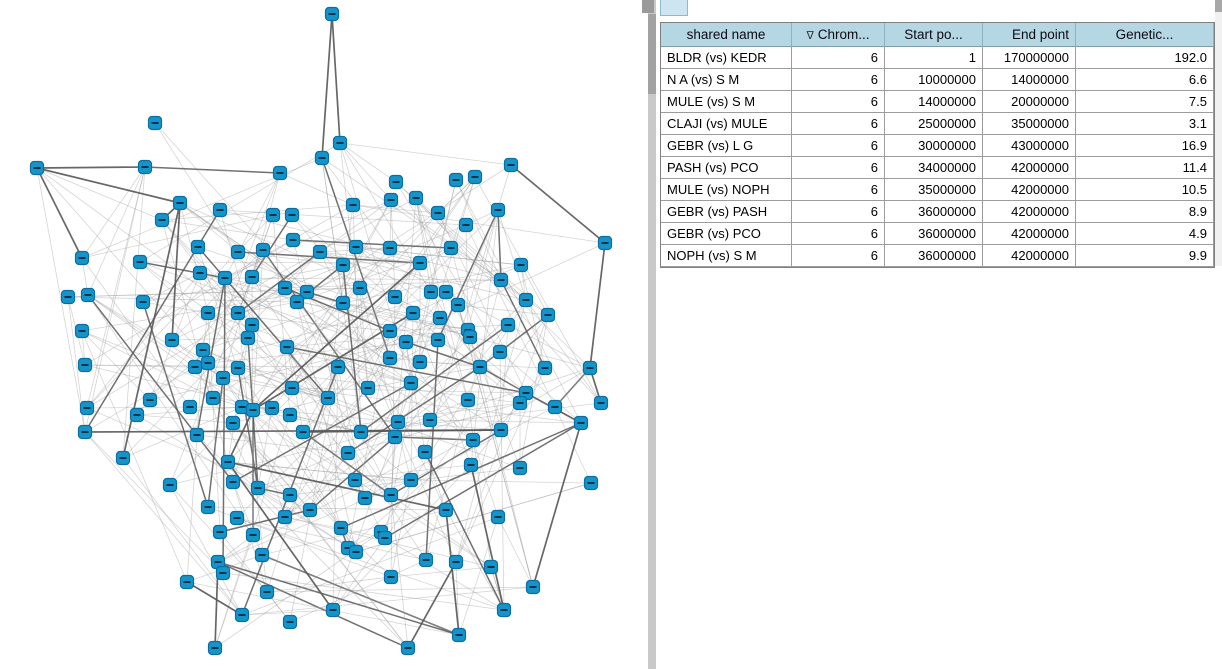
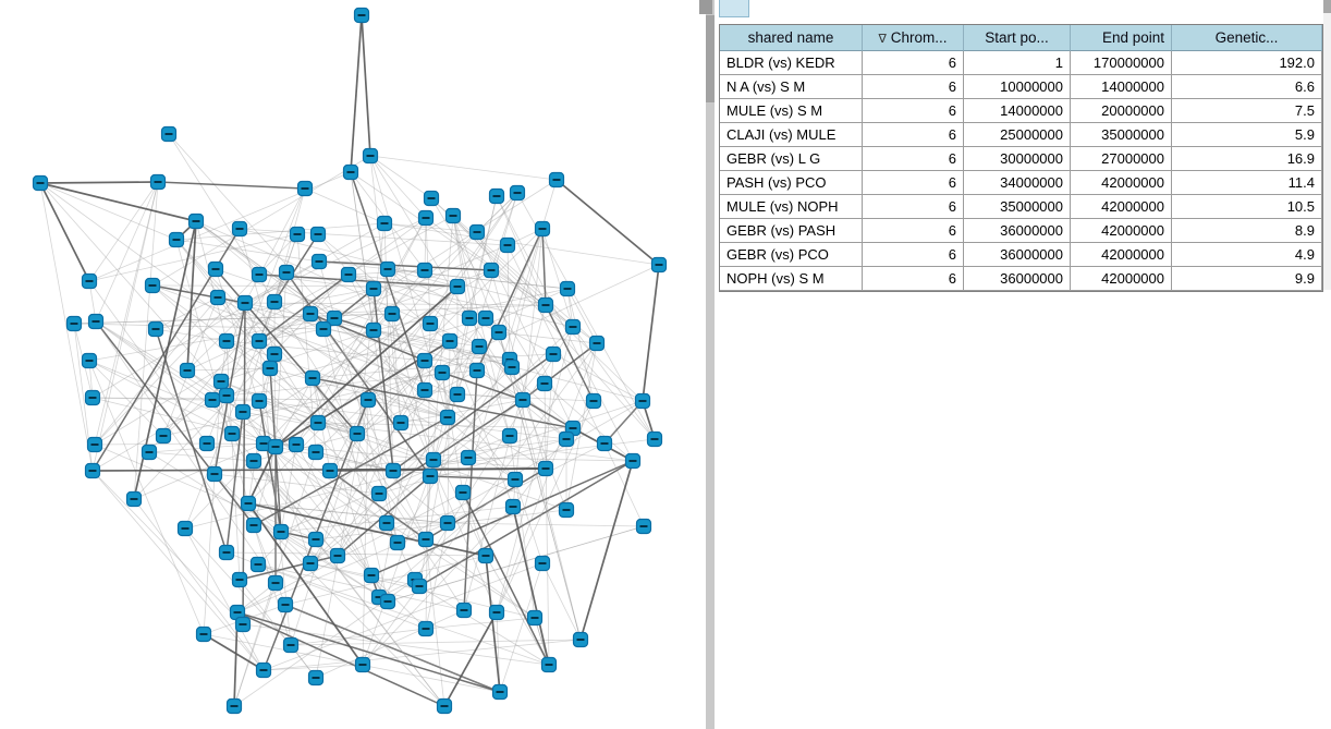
  shared name
  ∇ Chrom...
  Start po...
  End point
  Genetic...
  BLDR (vs) KEDR
  6
  1
  170000000
  192.0
  N A (vs) S M
  6
  10000000
  14000000
  6.6
  MULE (vs) S M
  6
  14000000
  20000000
  7.5
  CLAJI (vs) MULE
  6
  25000000
  35000000
- 3.1
+ 5.9
  GEBR (vs) L G
  6
  30000000
- 43000000
+ 27000000
  16.9
  PASH (vs) PCO
  6
  34000000
  42000000
  11.4
  MULE (vs) NOPH
  6
  35000000
  42000000
  10.5
  GEBR (vs) PASH
  6
  36000000
  42000000
  8.9
  GEBR (vs) PCO
  6
  36000000
  42000000
  4.9
  NOPH (vs) S M
  6
  36000000
  42000000
  9.9
